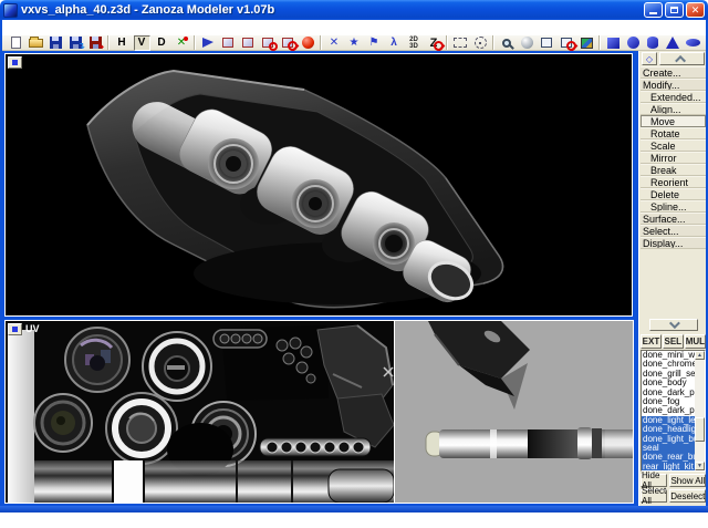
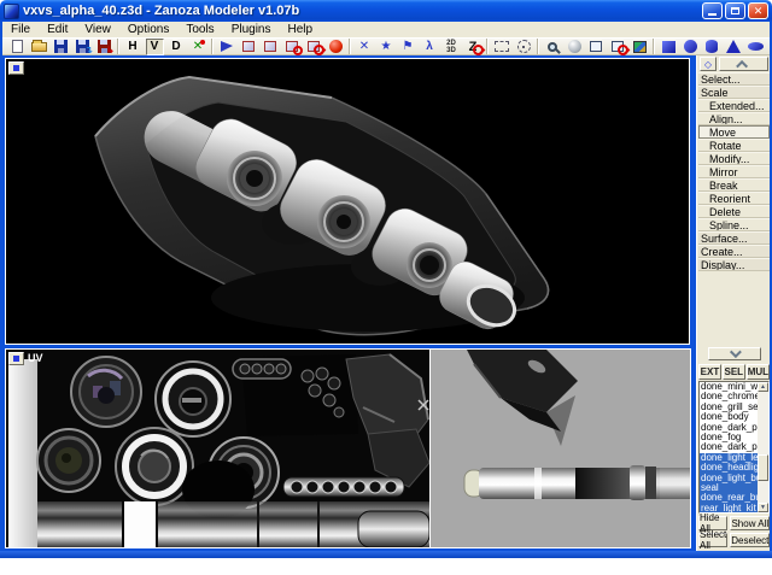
  vxvs_alpha_40.z3d - Zanoza Modeler v1.07b
  ✕
+ File
+ Edit
+ View
+ Options
+ Tools
+ Plugins
+ Help
  ↴
  ↳
  H
  V
  D
  ✕
  ✕
  ★
  ⚑
  λ
  UV
  ◇
- Create...
+ Select...
- Modify...
+ Scale
  Extended...
  Align...
  Move
  Rotate
- Scale
+ Modify...
  Mirror
  Break
  Reorient
  Delete
  Spline...
  Surface...
- Select...
+ Create...
  Display...
  EXT
  SEL
  MUL
  done_mini_w
  done_chrom
  done_grill_se
  done_body
  done_dark_p
  done_fog
  done_dark_p
  done_light_le
  done_headlig
  done_light_b
  seal
  done_rear_b
  rear_light_kit
  Hide All
  Show All
  Select All
  Deselect
